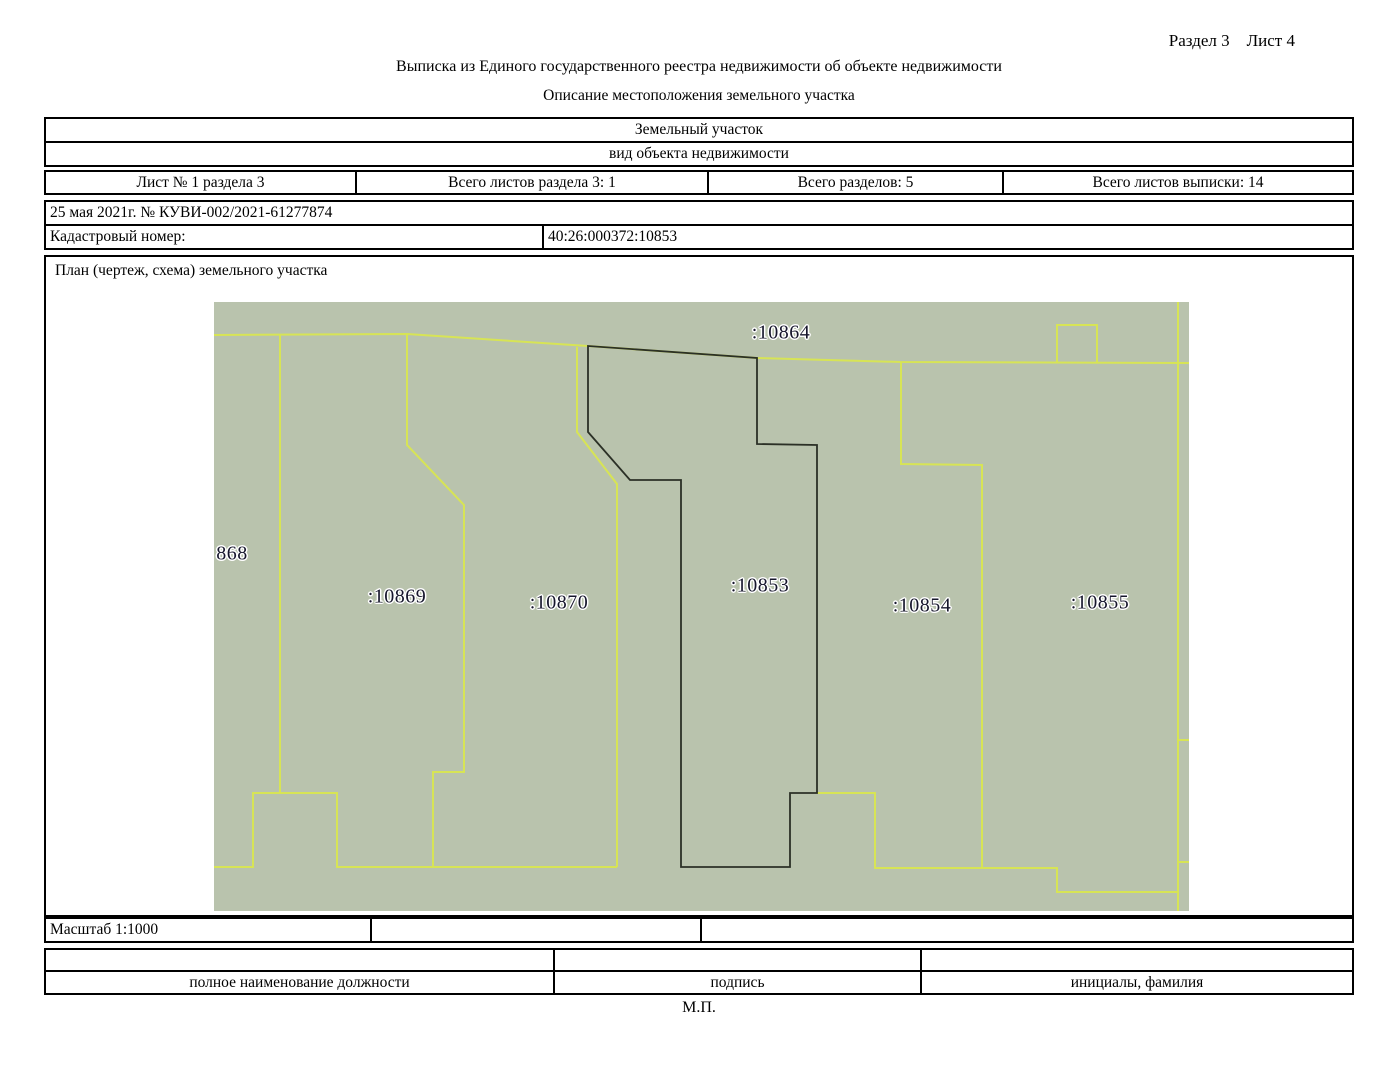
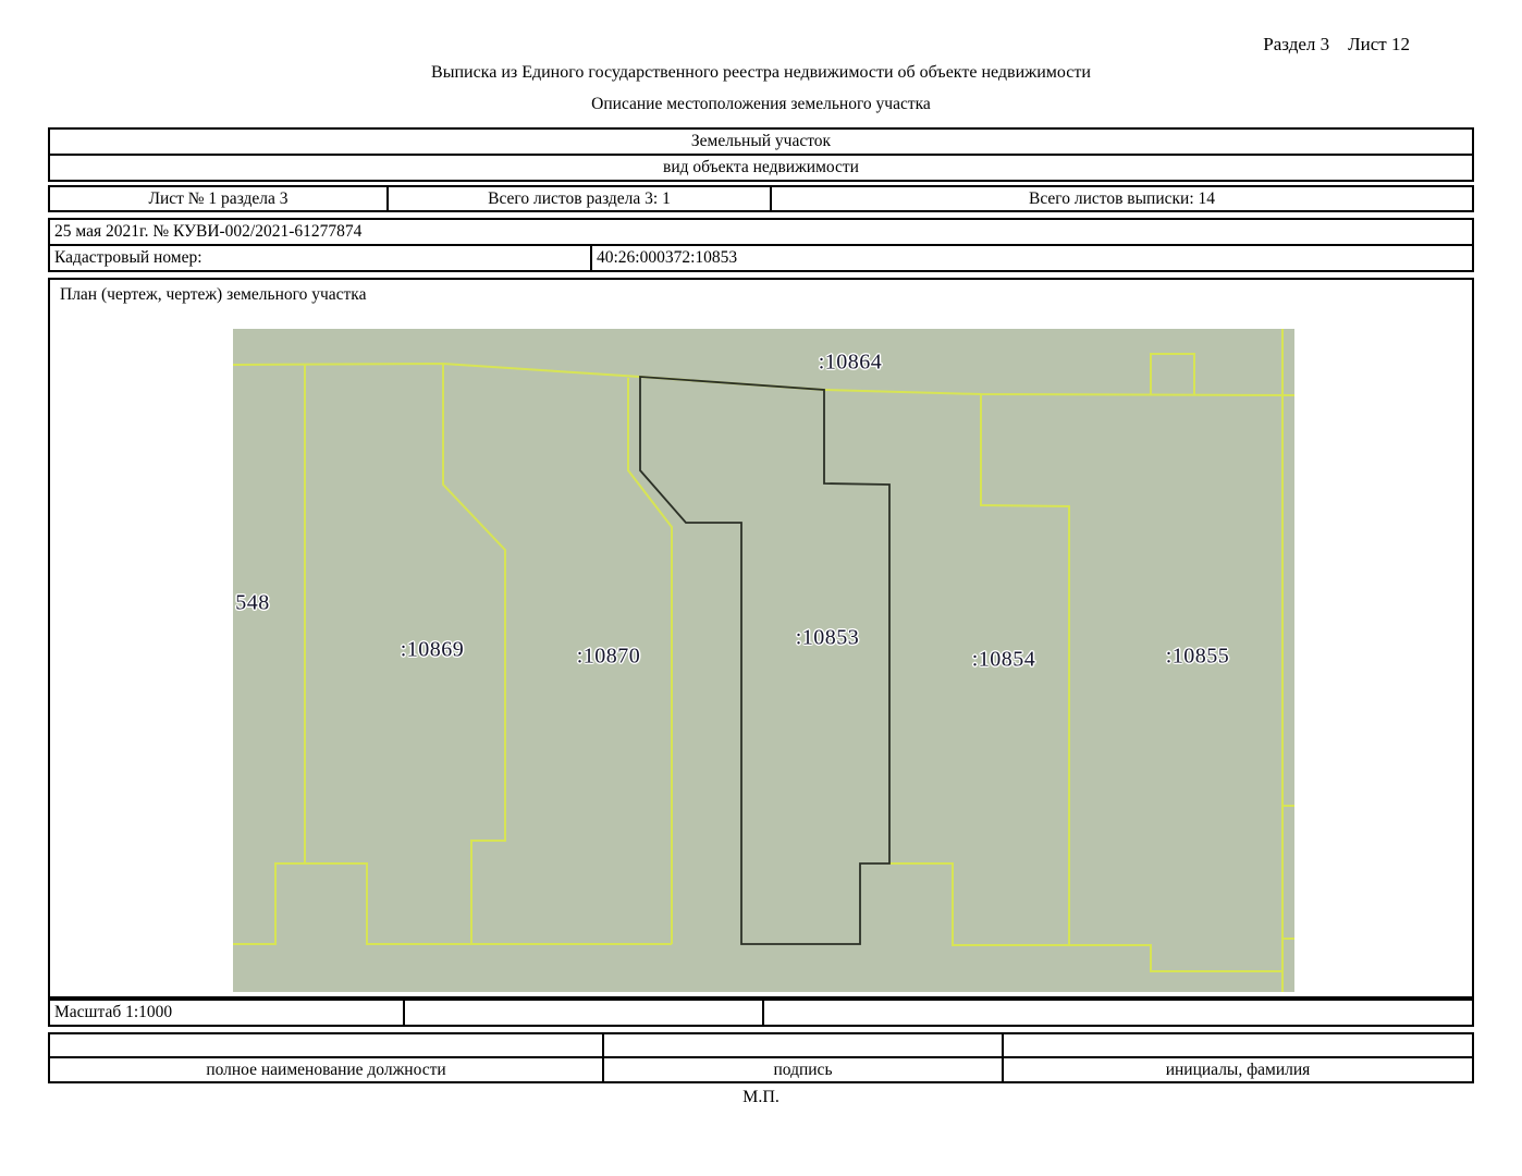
- Раздел 3 Лист 4
+ Раздел 3 Лист 12
  Выписка из Единого государственного реестра недвижимости об объекте недвижимости
  Описание местоположения земельного участка
  Земельный участок
  вид объекта недвижимости
  Лист № 1 раздела 3
  Всего листов раздела 3: 1
- Всего разделов: 5
  Всего листов выписки: 14
  25 мая 2021г. № КУВИ-002/2021-61277874
  Кадастровый номер:
  40:26:000372:10853
- План (чертеж, схема) земельного участка
+ План (чертеж, чертеж) земельного участка
  :10864
- 868
+ 548
  :10869
  :10870
  :10853
  :10854
  :10855
  Масштаб 1:1000
  полное наименование должности
  подпись
  инициалы, фамилия
  М.П.
